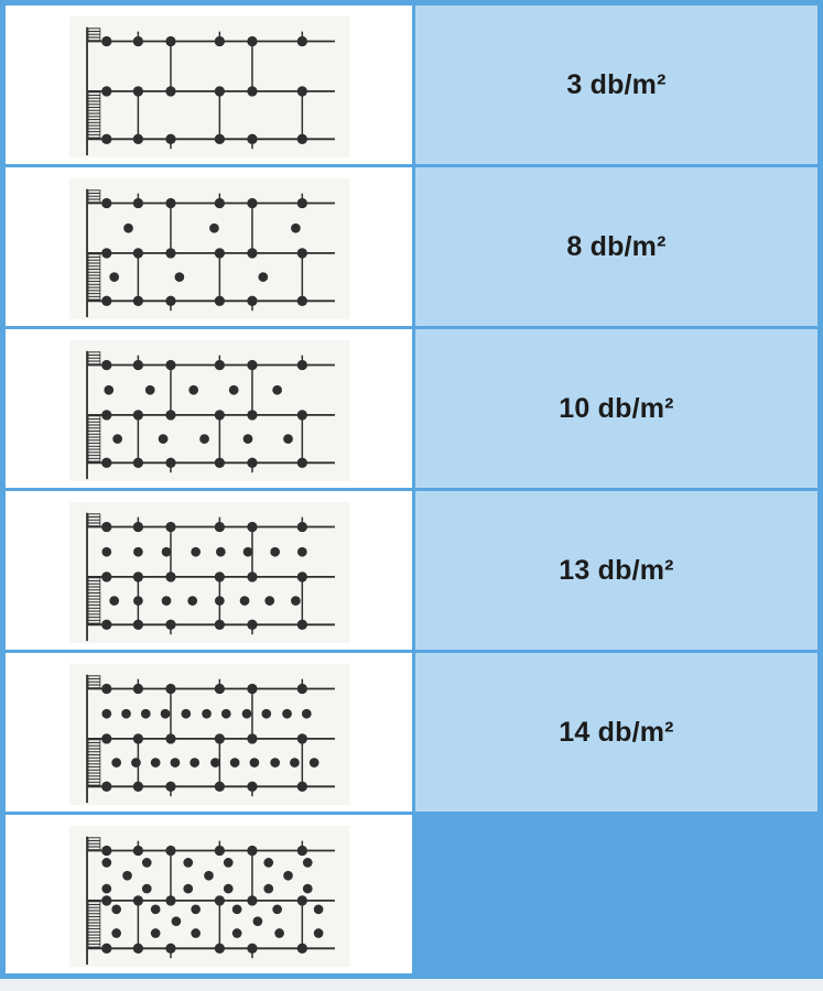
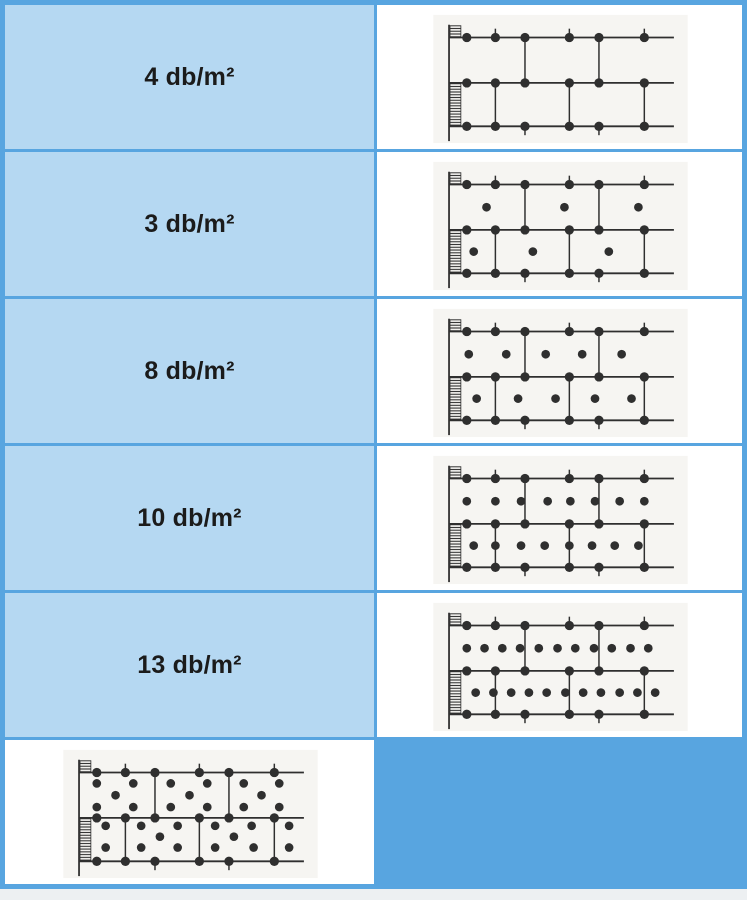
+ 4 db/m²
  3 db/m²
  8 db/m²
  10 db/m²
  13 db/m²
- 14 db/m²
